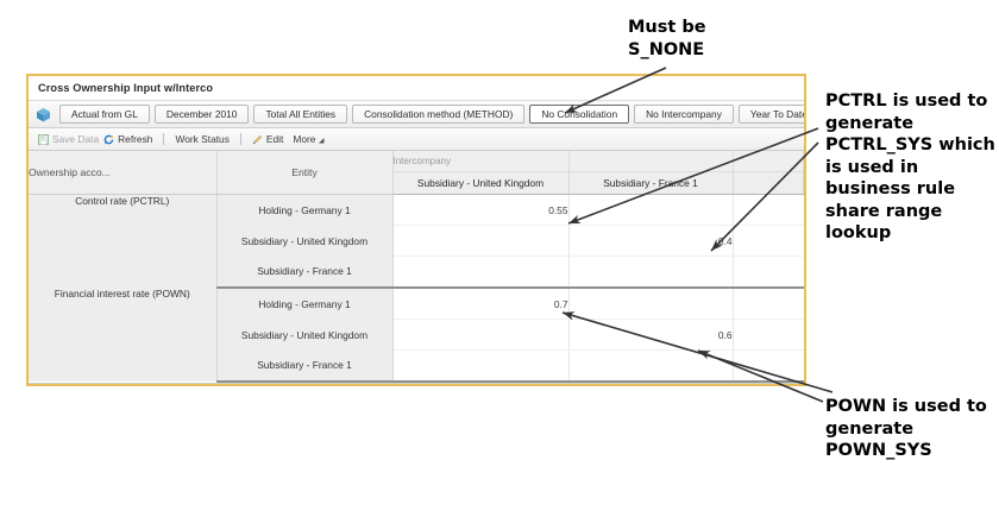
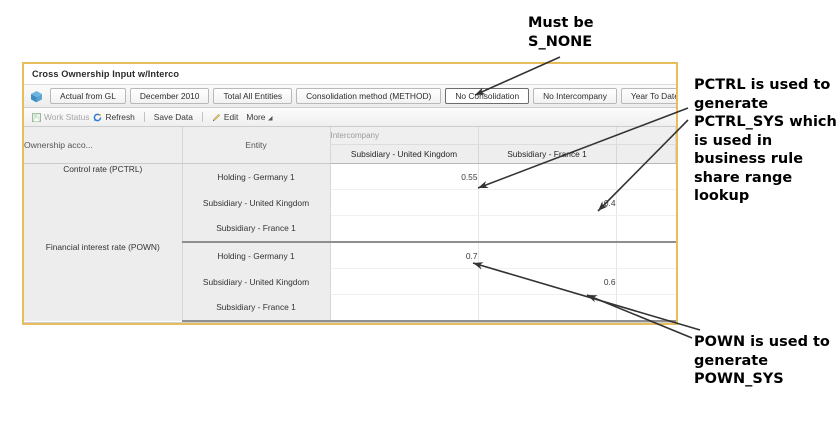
  Cross Ownership Input w/Interco
  Actual from GL
  December 2010
  Total All Entities
  Consolidation method (METHOD)
  No Consolidation
  No Intercompany
  Year To Dat
- Save Data
+ Work Status
  Refresh
- Work Status
+ Save Data
  Edit
  More
  Ownership acco...	Entity	Intercompany
  Subsidiary - United Kingdom	Subsidiary - Frace 1
  Control rate (PCTRL)	Holding - Germany 1	0.55
  Subsidiary - United Kingdom		.4
  Subsidiary - France 1
  Financial interest rate (POWN)	Holding - Germany 1	0.7
  Subsidiary - United Kingdom		0.6
  Subsidiary - France 1
  Must be
  S_NONE
  PCTRL is used to generate PCTRL_SYS which is used in business rule share range lookup
  POWN is used to generate POWN_SYS
